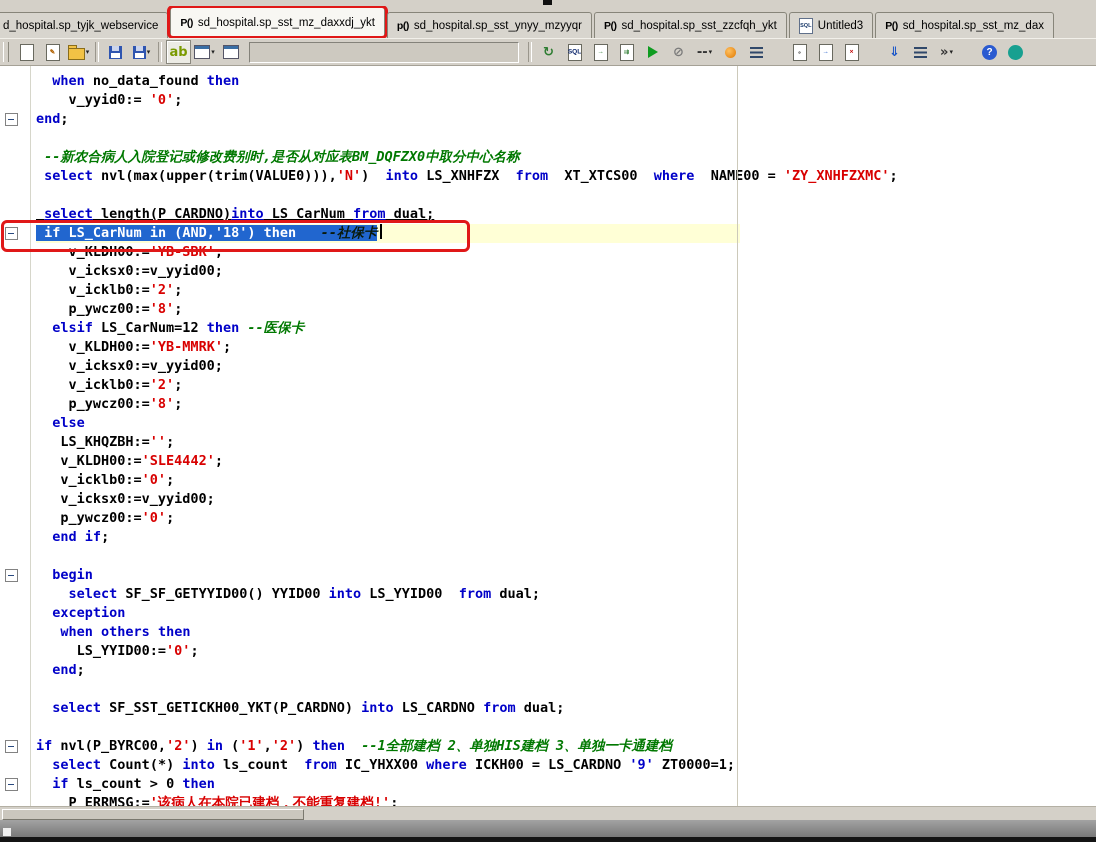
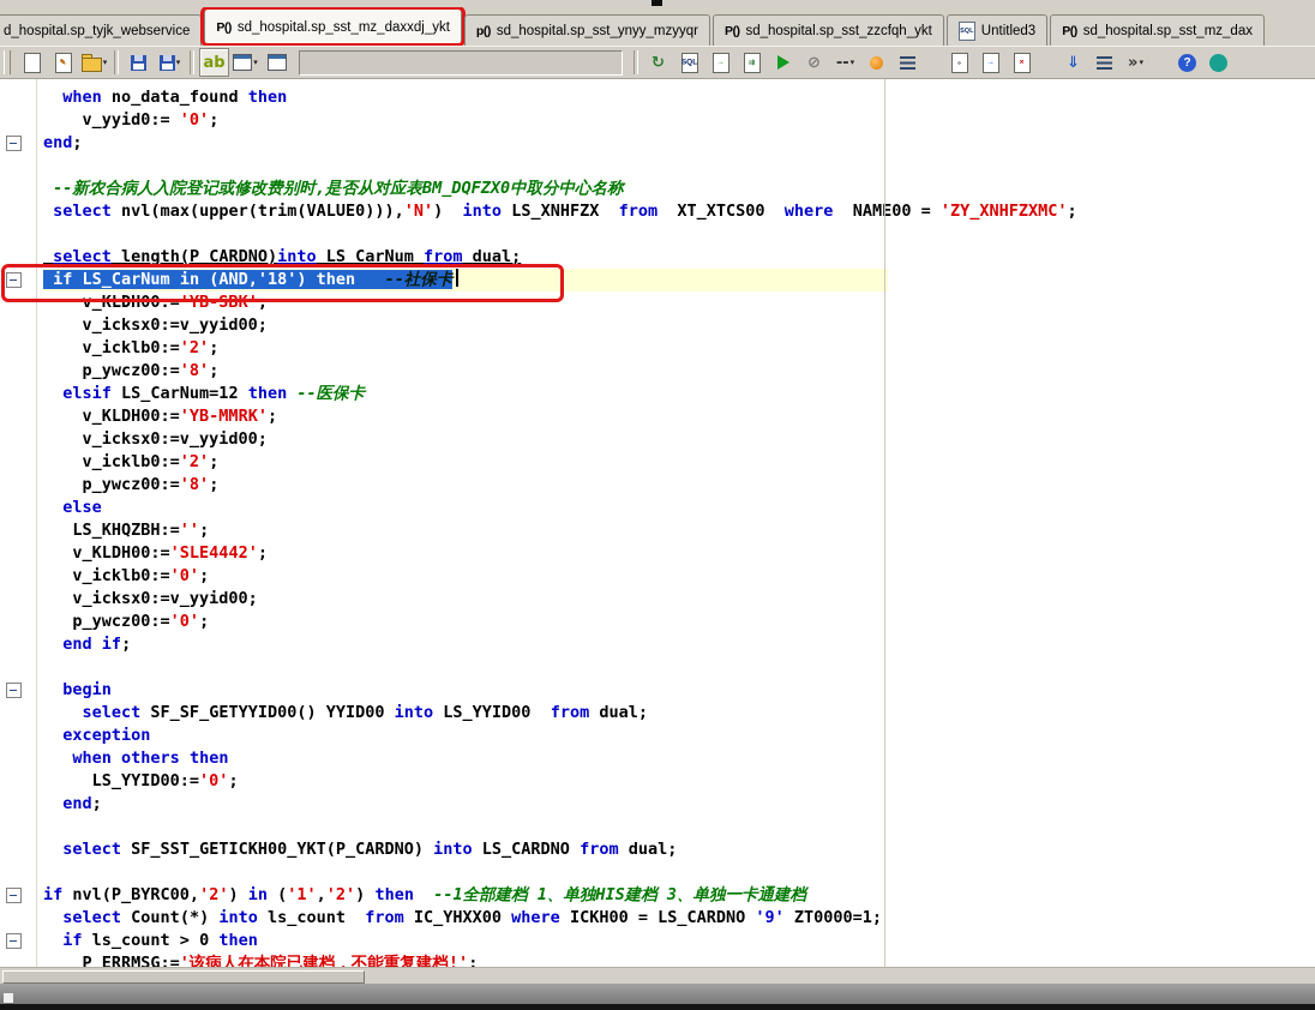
  d_hospital.sp_tyjk_webservice
  P()
  sd_hospital.sp_sst_mz_daxxdj_ykt
  p()
  sd_hospital.sp_sst_ynyy_mzyyqr
  P()
  sd_hospital.sp_sst_zzcfqh_ykt
  Untitled3
  P()
  sd_hospital.sp_sst_mz_dax
  ab
  ↻
  ⊘
  --
  ⇓
  »
  ?
  when no_data_found then
  v_yyid0:= '0';
  end;
  --新农合病人入院登记或修改费别时,是否从对应表BM_DQFZX0中取分中心名称
  select nvl(max(upper(trim(VALUE0))),'N') into LS_XNHFZX from XT_XTCS00 where NAME00 = 'ZY_XNHFZXMC';
  select length(P_CARDNO)into LS_CarNum from dual;
  if LS_CarNum in (AND,'18') then --社保卡
  v_KLDH00:='YB-SBK';
  v_icksx0:=v_yyid00;
  v_icklb0:='2';
  p_ywcz00:='8';
  elsif LS_CarNum=12 then --医保卡
  v_KLDH00:='YB-MMRK';
  v_icksx0:=v_yyid00;
  v_icklb0:='2';
  p_ywcz00:='8';
  else
  LS_KHQZBH:='';
  v_KLDH00:='SLE4442';
  v_icklb0:='0';
  v_icksx0:=v_yyid00;
  p_ywcz00:='0';
  end if;
  begin
  select SF_SF_GETYYID00() YYID00 into LS_YYID00 from dual;
  exception
  when others then
  LS_YYID00:='0';
  end;
  select SF_SST_GETICKH00_YKT(P_CARDNO) into LS_CARDNO from dual;
- if nvl(P_BYRC00,'2') in ('1','2') then --1全部建档 2、单独HIS建档 3、单独一卡通建档
+ if nvl(P_BYRC00,'2') in ('1','2') then --1全部建档 1、单独HIS建档 3、单独一卡通建档
  select Count(*) into ls_count from IC_YHXX00 where ICKH00 = LS_CARDNO '9' ZT0000=1;
  if ls_count > 0 then
  P_ERRMSG:='该病人在本院已建档，不能重复建档!';
